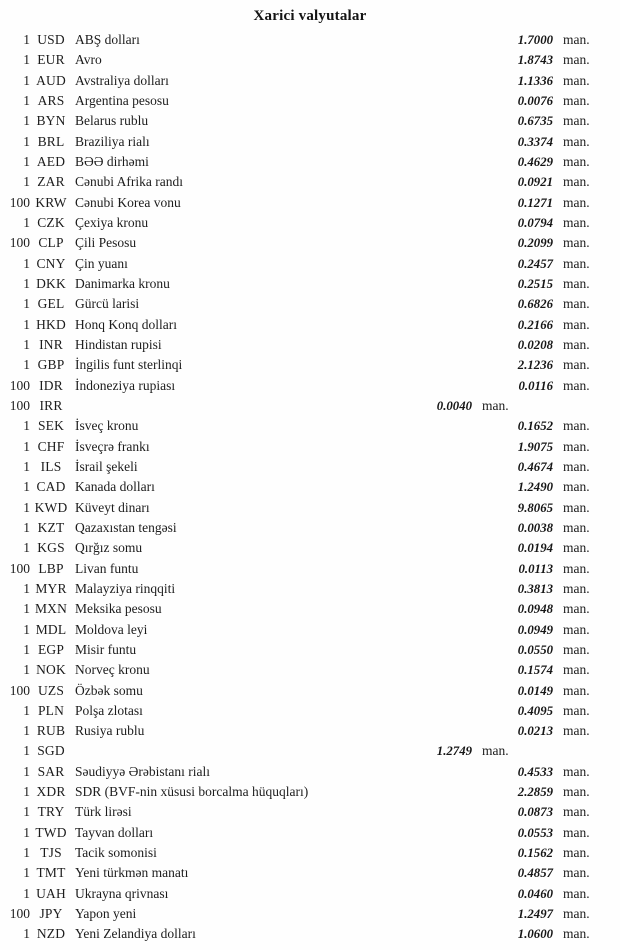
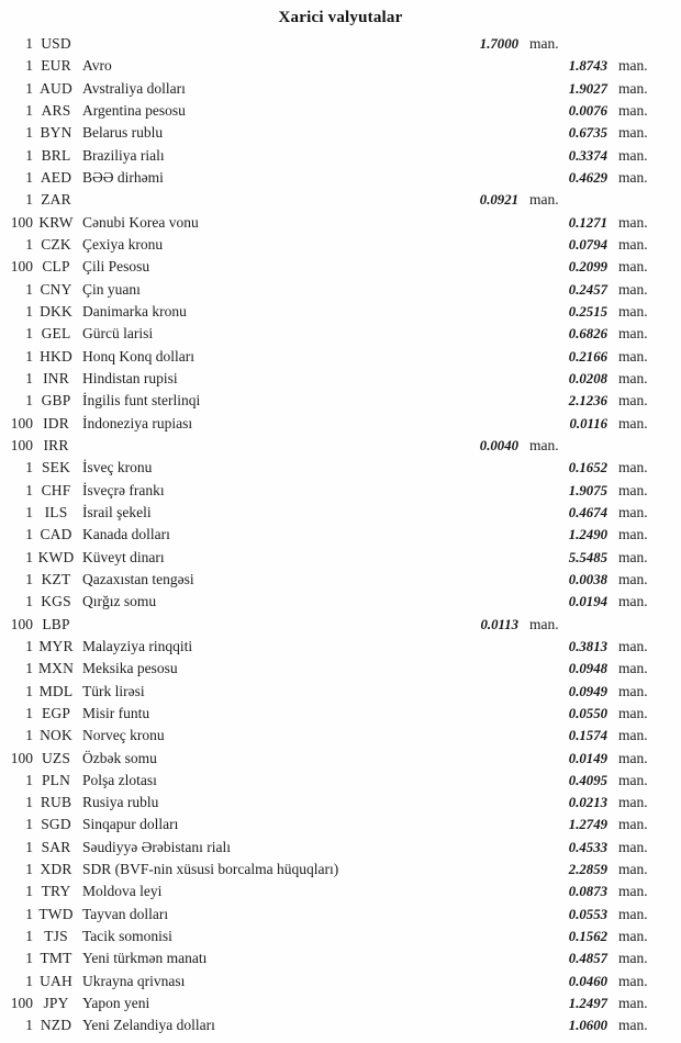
  Xarici valyutalar
  1
  USD
- ABŞ dolları
  1.7000
  man.
  1
  EUR
  Avro
  1.8743
  man.
  1
  AUD
  Avstraliya dolları
- 1.1336
+ 1.9027
  man.
  1
  ARS
  Argentina pesosu
  0.0076
  man.
  1
  BYN
  Belarus rublu
  0.6735
  man.
  1
  BRL
  Braziliya rialı
  0.3374
  man.
  1
  AED
  BƏƏ dirhəmi
  0.4629
  man.
  1
  ZAR
- Cənubi Afrika randı
  0.0921
  man.
  100
  KRW
  Cənubi Korea vonu
  0.1271
  man.
  1
  CZK
  Çexiya kronu
  0.0794
  man.
  100
  CLP
  Çili Pesosu
  0.2099
  man.
  1
  CNY
  Çin yuanı
  0.2457
  man.
  1
  DKK
  Danimarka kronu
  0.2515
  man.
  1
  GEL
  Gürcü larisi
  0.6826
  man.
  1
  HKD
  Honq Konq dolları
  0.2166
  man.
  1
  INR
  Hindistan rupisi
  0.0208
  man.
  1
  GBP
  İngilis funt sterlinqi
  2.1236
  man.
  100
  IDR
  İndoneziya rupiası
  0.0116
  man.
  100
  IRR
  0.0040
  man.
  1
  SEK
  İsveç kronu
  0.1652
  man.
  1
  CHF
  İsveçrə frankı
  1.9075
  man.
  1
  ILS
  İsrail şekeli
  0.4674
  man.
  1
  CAD
  Kanada dolları
  1.2490
  man.
  1
  KWD
  Küveyt dinarı
- 9.8065
+ 5.5485
  man.
  1
  KZT
  Qazaxıstan tengəsi
  0.0038
  man.
  1
  KGS
  Qırğız somu
  0.0194
  man.
  100
  LBP
- Livan funtu
  0.0113
  man.
  1
  MYR
  Malayziya rinqqiti
  0.3813
  man.
  1
  MXN
  Meksika pesosu
  0.0948
  man.
  1
  MDL
- Moldova leyi
+ Türk lirəsi
  0.0949
  man.
  1
  EGP
  Misir funtu
  0.0550
  man.
  1
  NOK
  Norveç kronu
  0.1574
  man.
  100
  UZS
  Özbək somu
  0.0149
  man.
  1
  PLN
  Polşa zlotası
  0.4095
  man.
  1
  RUB
  Rusiya rublu
  0.0213
  man.
  1
  SGD
+ Sinqapur dolları
  1.2749
  man.
  1
  SAR
  Səudiyyə Ərəbistanı rialı
  0.4533
  man.
  1
  XDR
  SDR (BVF-nin xüsusi borcalma hüquqları)
  2.2859
  man.
  1
  TRY
- Türk lirəsi
+ Moldova leyi
  0.0873
  man.
  1
  TWD
  Tayvan dolları
  0.0553
  man.
  1
  TJS
  Tacik somonisi
  0.1562
  man.
  1
  TMT
  Yeni türkmən manatı
  0.4857
  man.
  1
  UAH
  Ukrayna qrivnası
  0.0460
  man.
  100
  JPY
  Yapon yeni
  1.2497
  man.
  1
  NZD
  Yeni Zelandiya dolları
  1.0600
  man.
